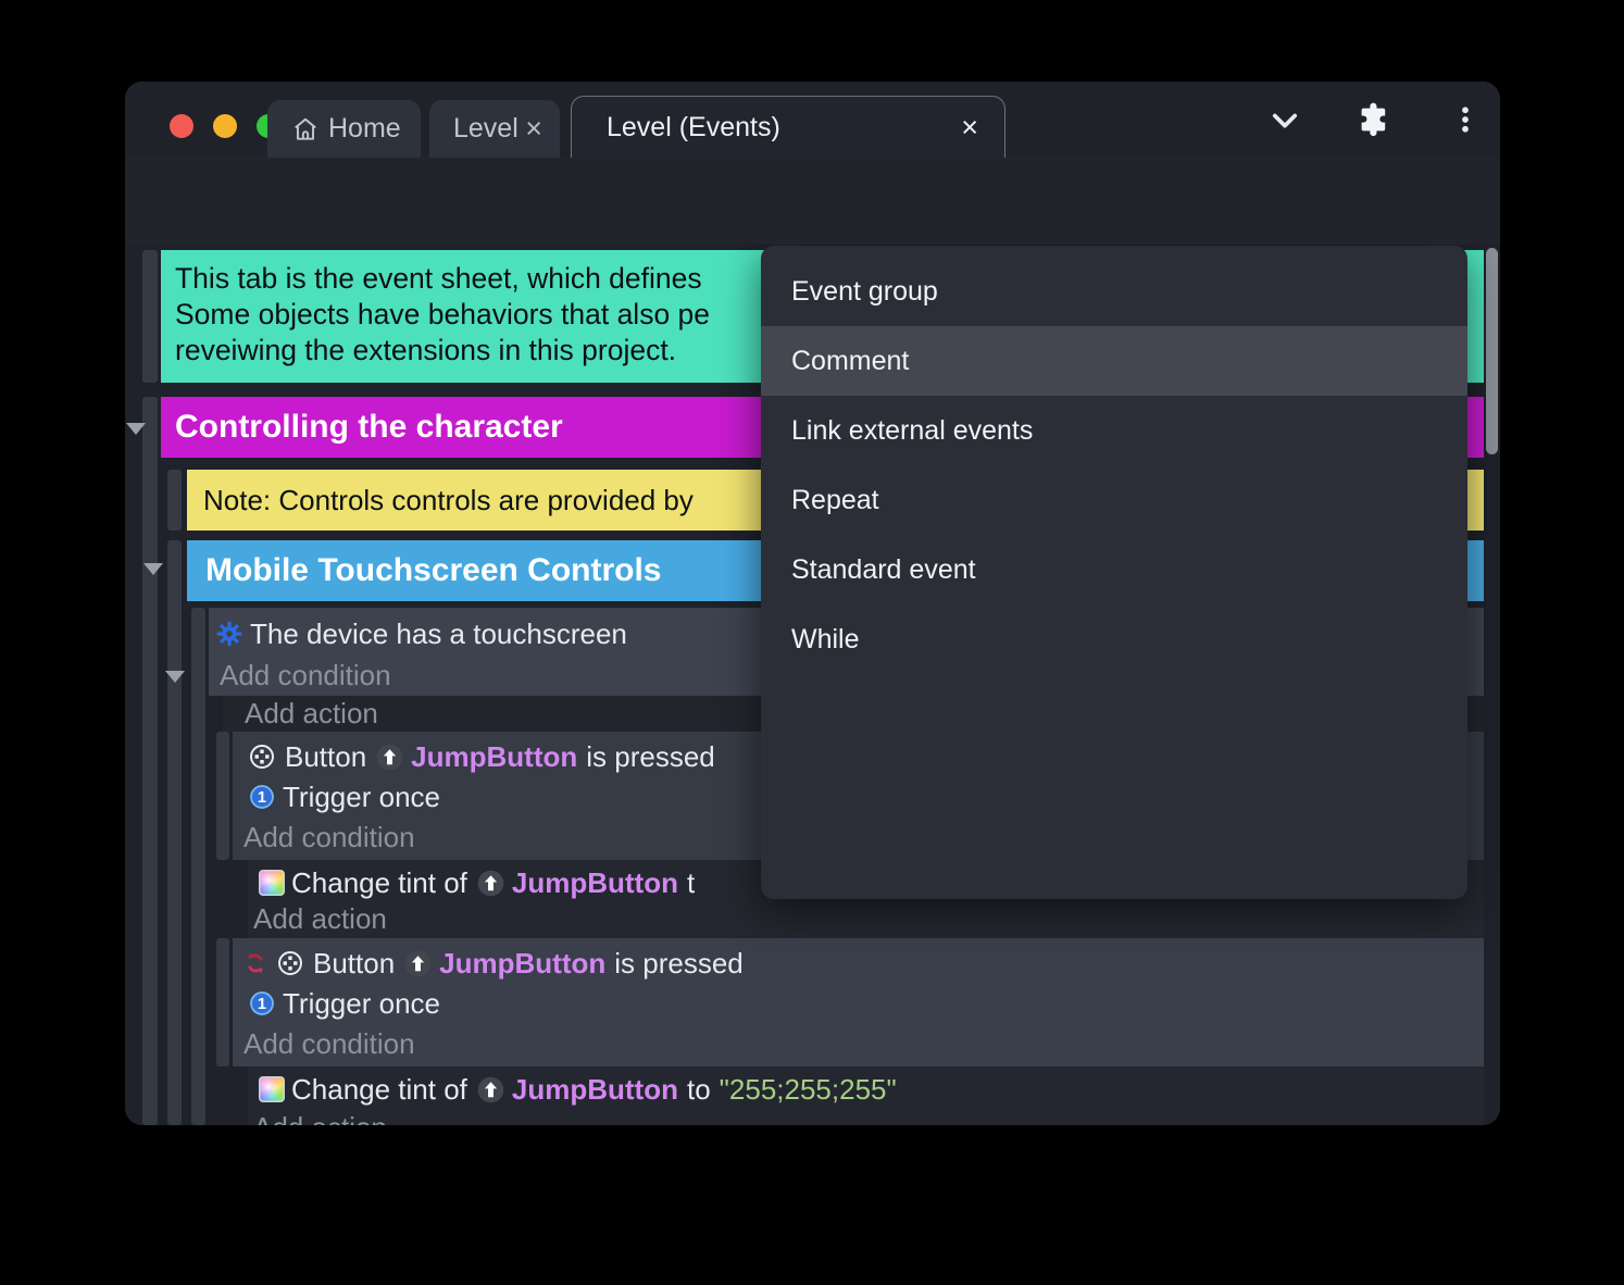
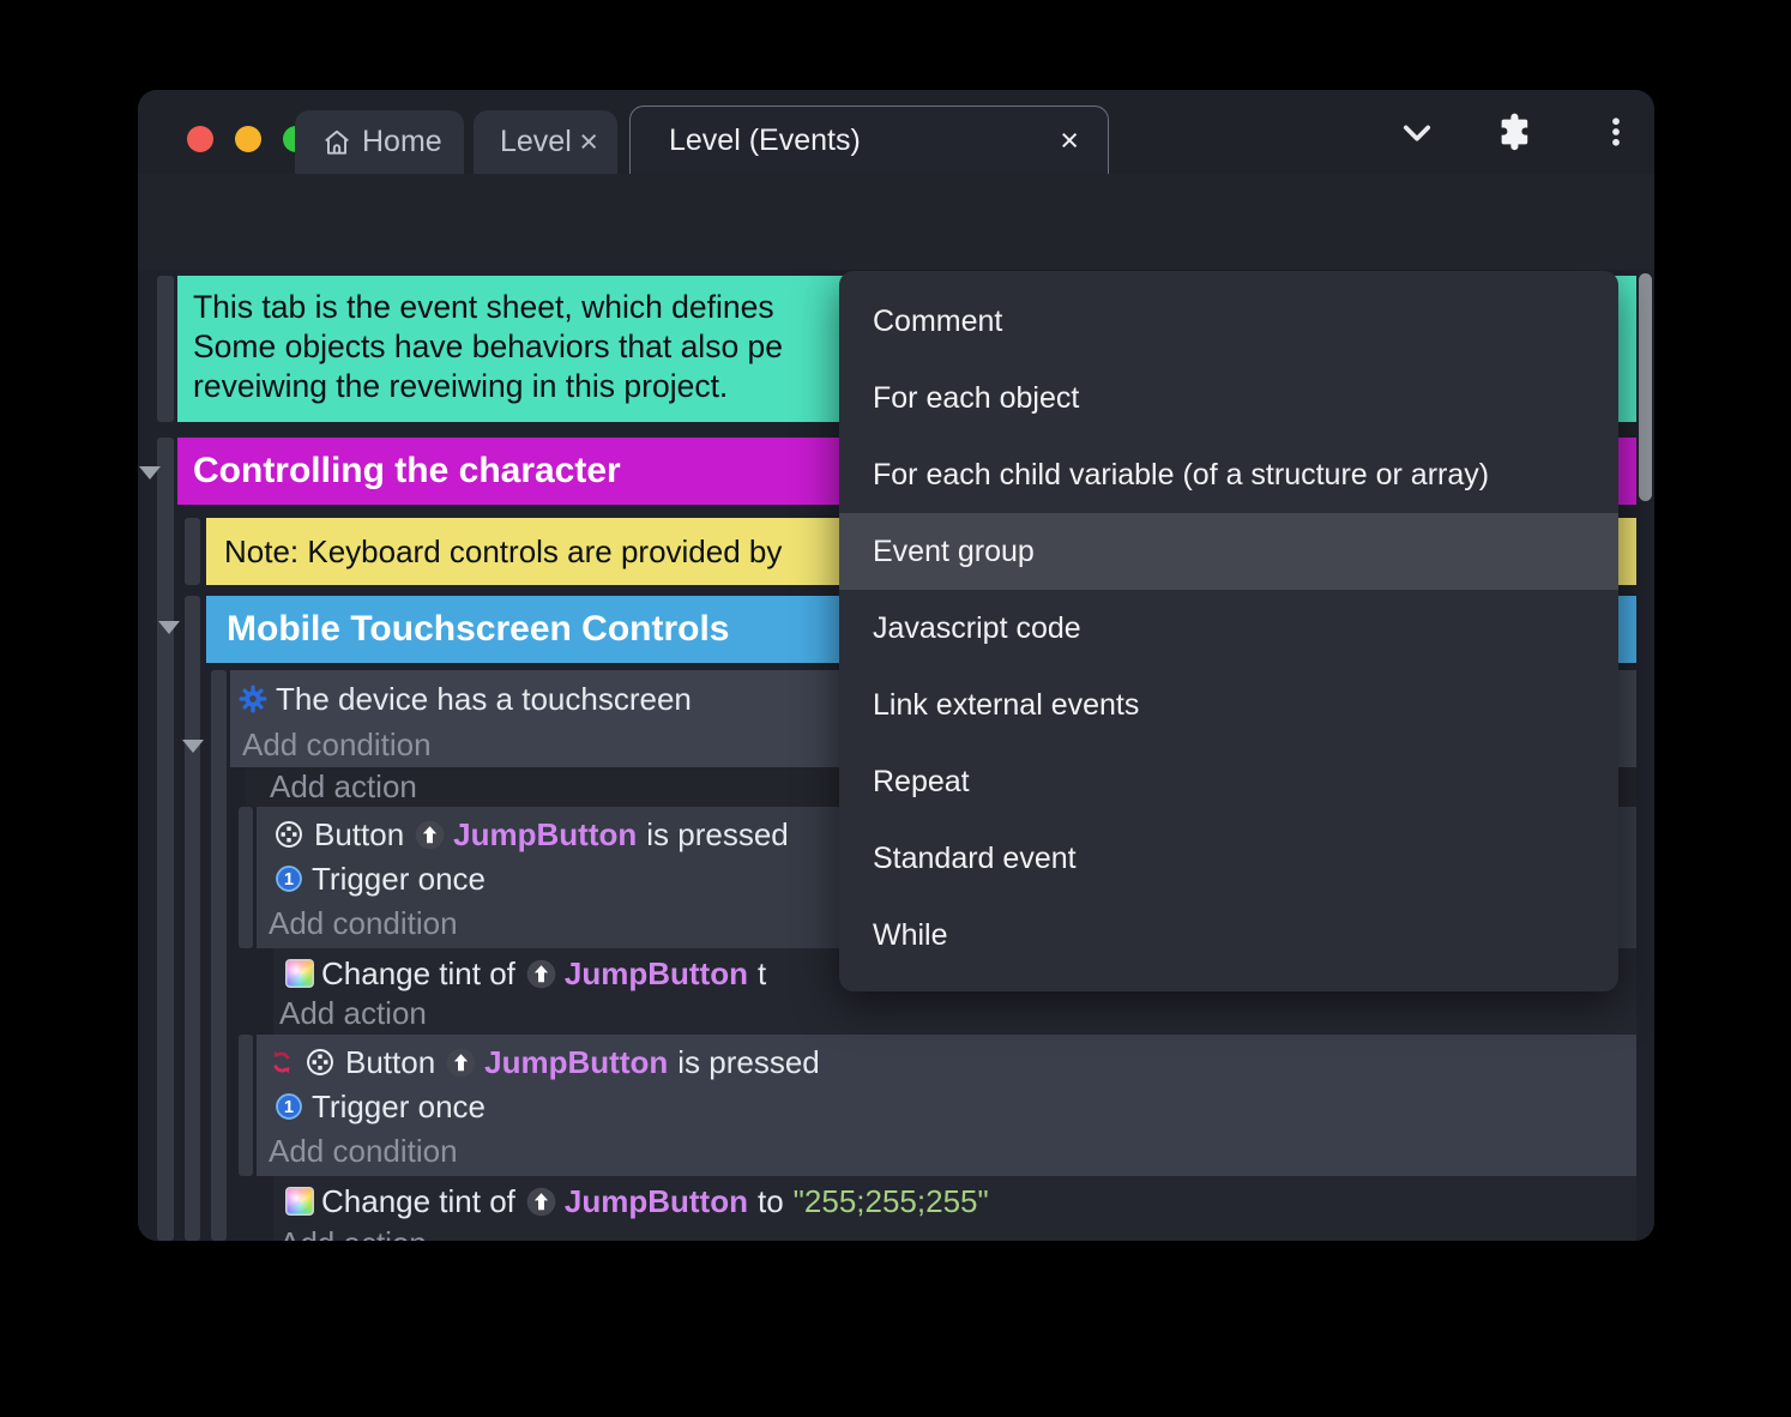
  Home
  Level
  ×
  Level (Events)
  ×
  This tab is the event sheet, which defines
  Some objects have behaviors that also pe
- reveiwing the extensions in this project.
+ reveiwing the reveiwing in this project.
  Controlling the character
- Note: Controls controls are provided by
+ Note: Keyboard controls are provided by
  Mobile Touchscreen Controls
  The device has a touchscreen
  Add condition
  Add action
  Button
  JumpButton
  is pressed
  1
  Trigger once
  Add condition
  Change tint of
  JumpButton
  t
  Add action
  Button
  JumpButton
  is pressed
  1
  Trigger once
  Add condition
  Change tint of
  JumpButton
  to
  "255;255;255"
- Event group
+ Comment
+ For each object
+ For each child variable (of a structure or array)
- Comment
+ Event group
+ Javascript code
  Link external events
  Repeat
  Standard event
  While
